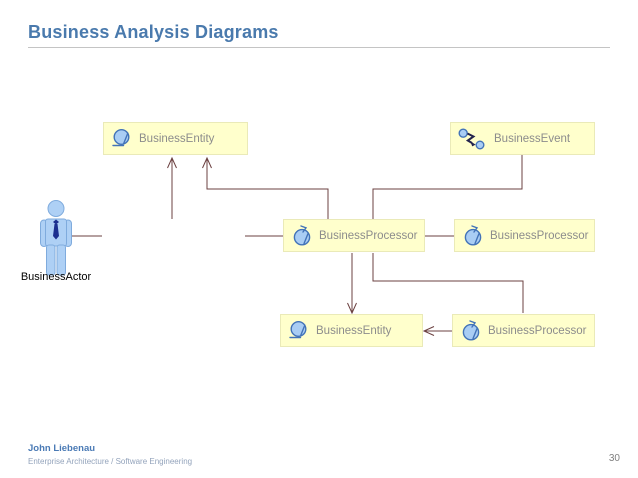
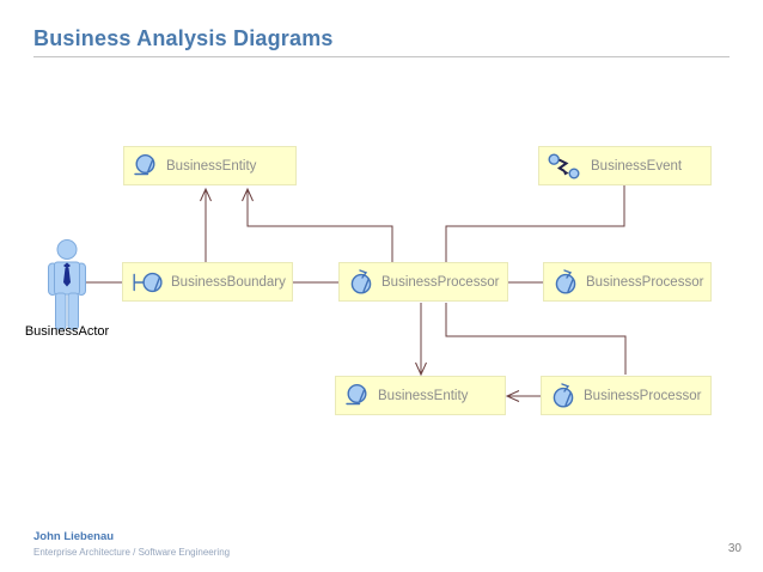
  Business Analysis Diagrams
  BusinessActor
  BusinessEntity
  BusinessEvent
+ BusinessBoundary
  BusinessProcessor
  BusinessProcessor
  BusinessEntity
  BusinessProcessor
  John Liebenau
  Enterprise Architecture / Software Engineering
  30
